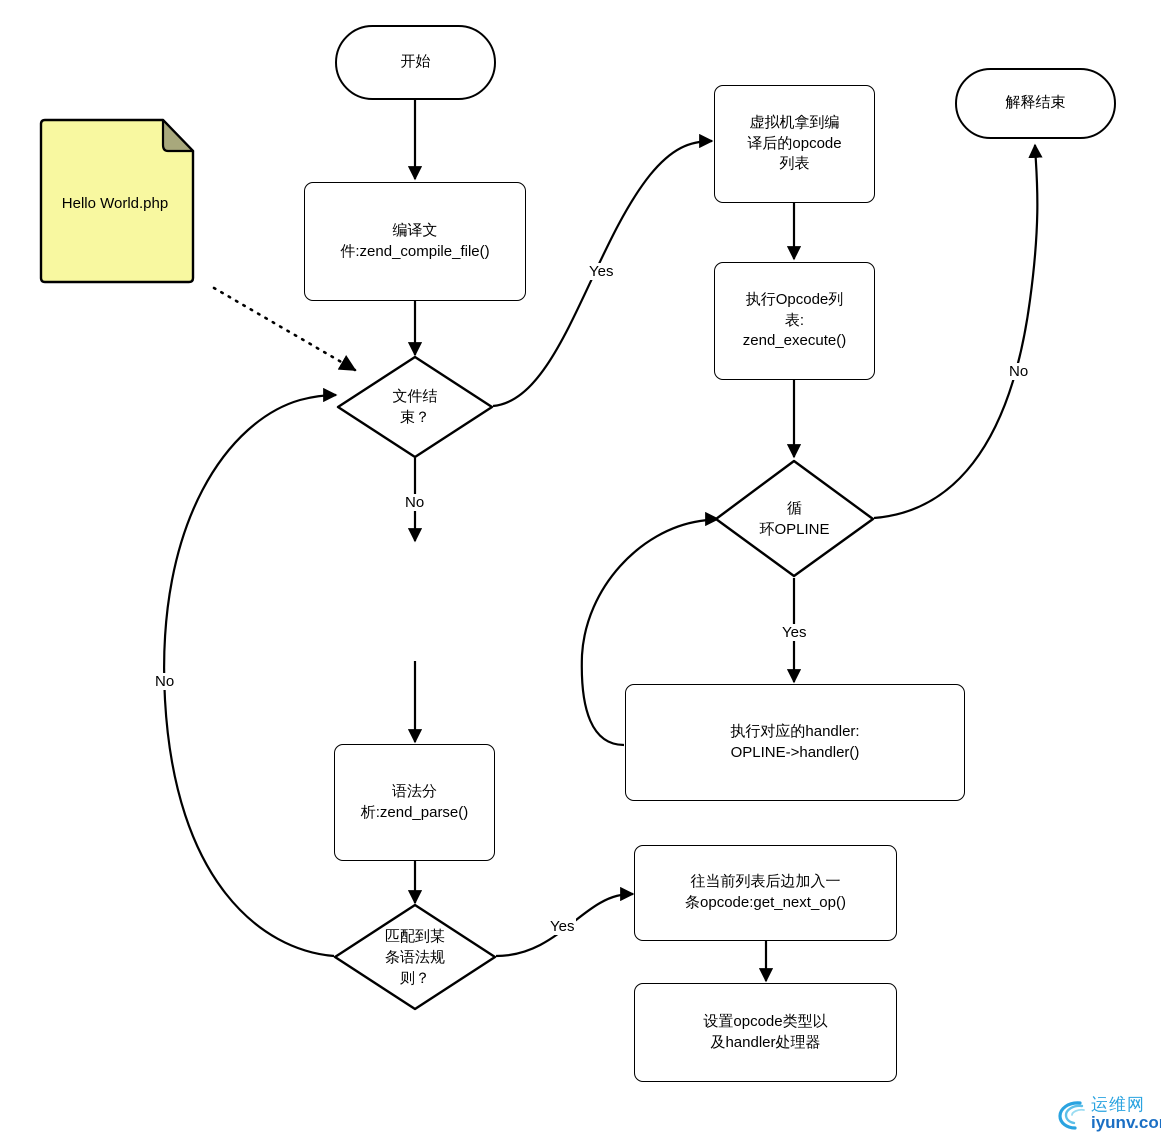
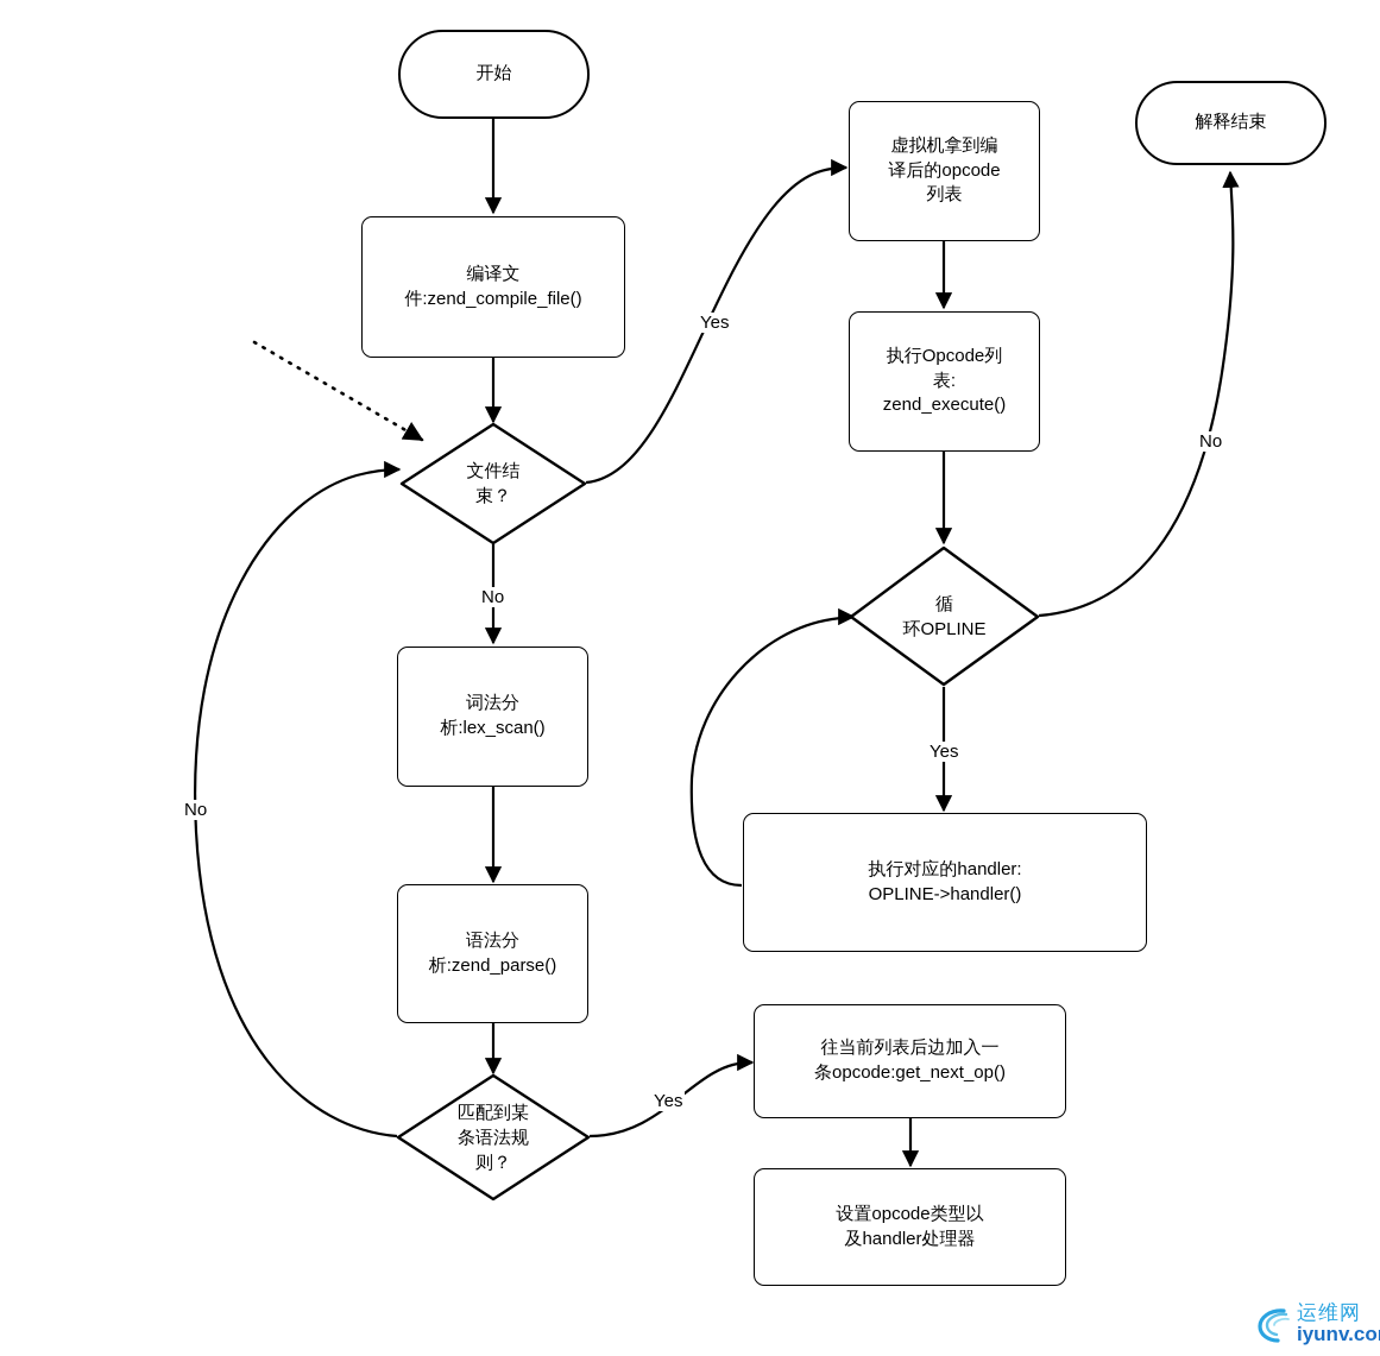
  开始
  解释结束
- Hello World.php
  编译文
  件:zend_compile_file()
  文件结
  束？
+ 词法分
+ 析:lex_scan()
  语法分
  析:zend_parse()
  匹配到某
  条语法规
  则？
  往当前列表后边加入一
  条opcode:get_next_op()
  设置opcode类型以
  及handler处理器
  虚拟机拿到编
  译后的opcode
  列表
  执行Opcode列
  表:
  zend_execute()
  循
  环OPLINE
  执行对应的handler:
  OPLINE->handler()
  Yes
  No
  Yes
  No
  Yes
  No
  运维网
  iyunv.co
